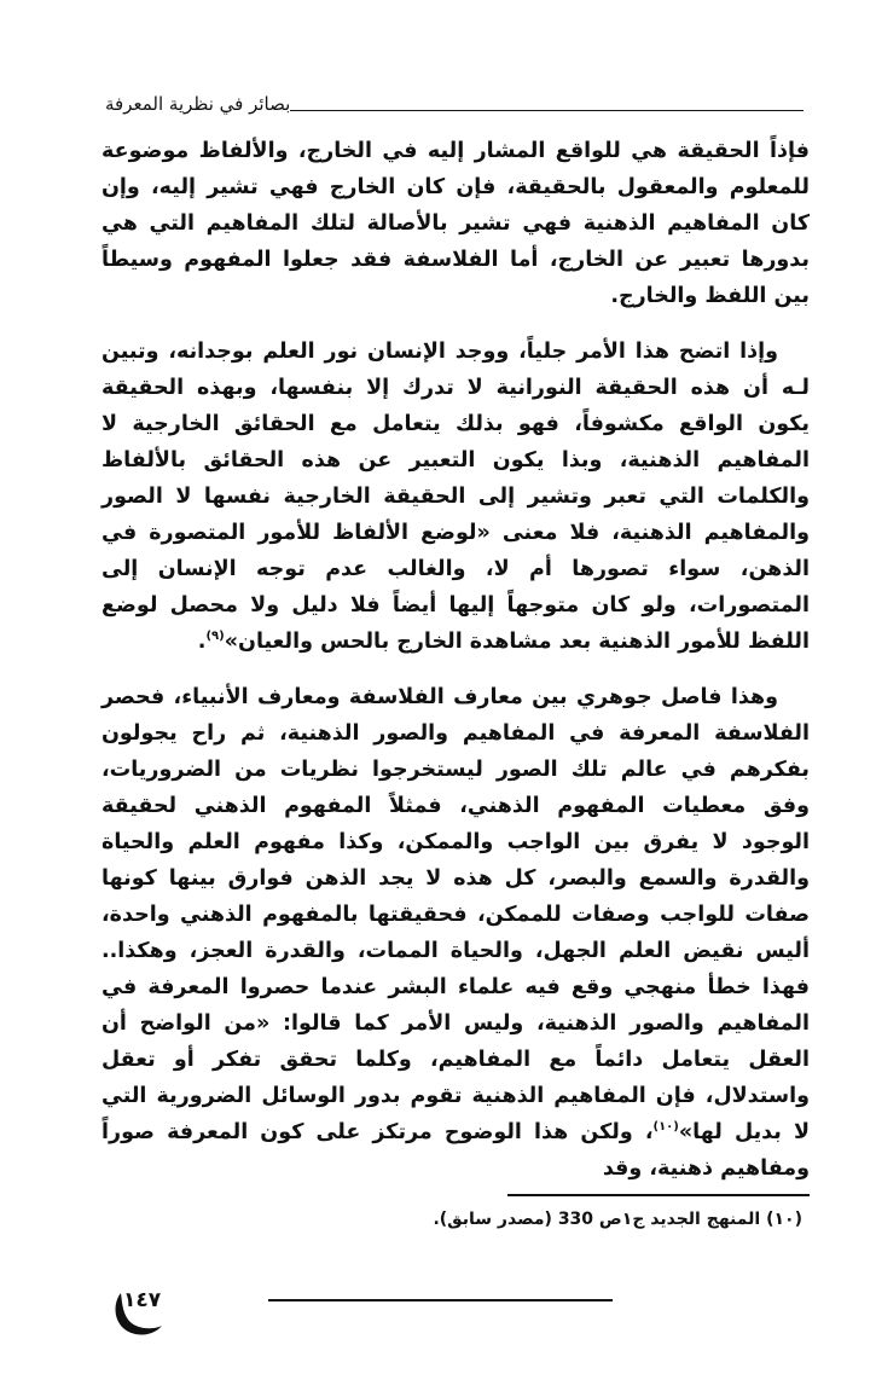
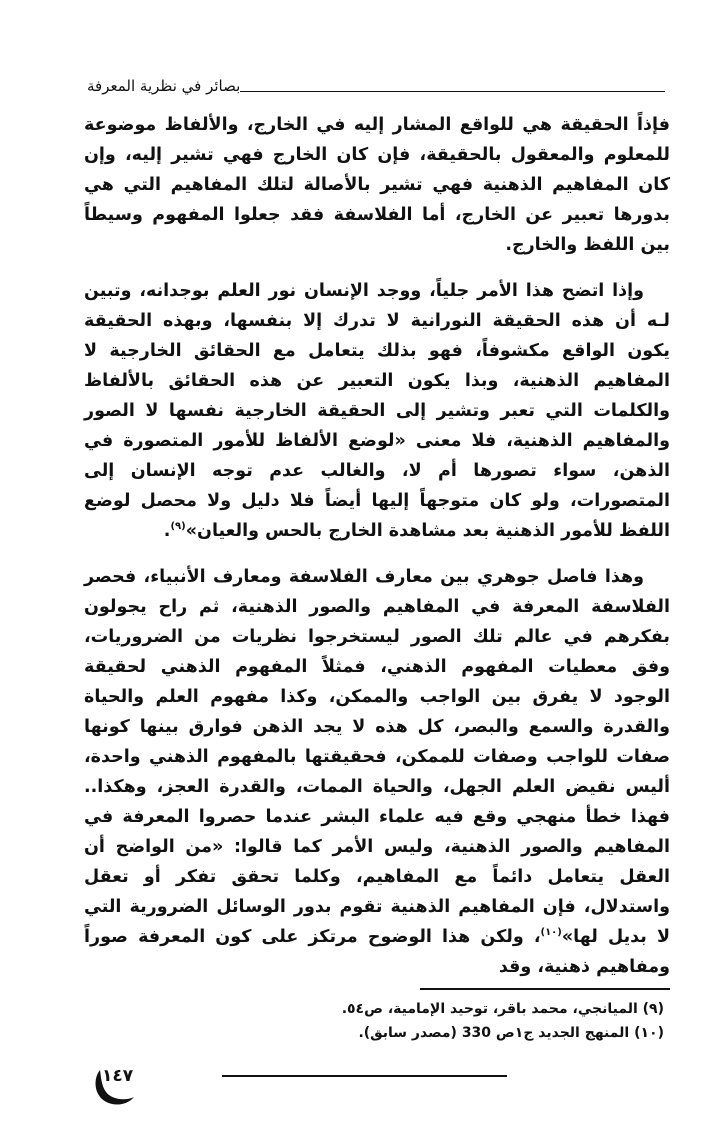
  بصائر في نظرية المعرفة
  فإذاً الحقيقة هي للواقع المشار إليه في الخارج، والألفاظ موضوعة للمعلوم والمعقول بالحقيقة، فإن كان الخارج فهي تشير إليه، وإن كان المفاهيم الذهنية فهي تشير بالأصالة لتلك المفاهيم التي هي بدورها تعبير عن الخارج، أما الفلاسفة فقد جعلوا المفهوم وسيطاً بين اللفظ والخارج.
  وإذا اتضح هذا الأمر جلياً، ووجد الإنسان نور العلم بوجدانه، وتبين لـه أن هذه الحقيقة النورانية لا تدرك إلا بنفسها، وبهذه الحقيقة يكون الواقع مكشوفاً، فهو بذلك يتعامل مع الحقائق الخارجية لا المفاهيم الذهنية، وبذا يكون التعبير عن هذه الحقائق بالألفاظ والكلمات التي تعبر وتشير إلى الحقيقة الخارجية نفسها لا الصور والمفاهيم الذهنية، فلا معنى «لوضع الألفاظ للأمور المتصورة في الذهن، سواء تصورها أم لا، والغالب عدم توجه الإنسان إلى المتصورات، ولو كان متوجهاً إليها أيضاً فلا دليل ولا محصل لوضع اللفظ للأمور الذهنية بعد مشاهدة الخارج بالحس والعيان»(٩).
  وهذا فاصل جوهري بين معارف الفلاسفة ومعارف الأنبياء، فحصر الفلاسفة المعرفة في المفاهيم والصور الذهنية، ثم راح يجولون بفكرهم في عالم تلك الصور ليستخرجوا نظريات من الضروريات، وفق معطيات المفهوم الذهني، فمثلاً المفهوم الذهني لحقيقة الوجود لا يفرق بين الواجب والممكن، وكذا مفهوم العلم والحياة والقدرة والسمع والبصر، كل هذه لا يجد الذهن فوارق بينها كونها صفات للواجب وصفات للممكن، فحقيقتها بالمفهوم الذهني واحدة، أليس نقيض العلم الجهل، والحياة الممات، والقدرة العجز، وهكذا.. فهذا خطأ منهجي وقع فيه علماء البشر عندما حصروا المعرفة في المفاهيم والصور الذهنية، وليس الأمر كما قالوا: «من الواضح أن العقل يتعامل دائماً مع المفاهيم، وكلما تحقق تفكر أو تعقل واستدلال، فإن المفاهيم الذهنية تقوم بدور الوسائل الضرورية التي لا بديل لها»(١٠)، ولكن هذا الوضوح مرتكز على كون المعرفة صوراً ومفاهيم ذهنية، وقد
+ (٩) الميانجي، محمد باقر، توحيد الإمامية، ص٥٤.
  (١٠) المنهج الجديد ج١ص 330 (مصدر سابق).
  ١٤٧
